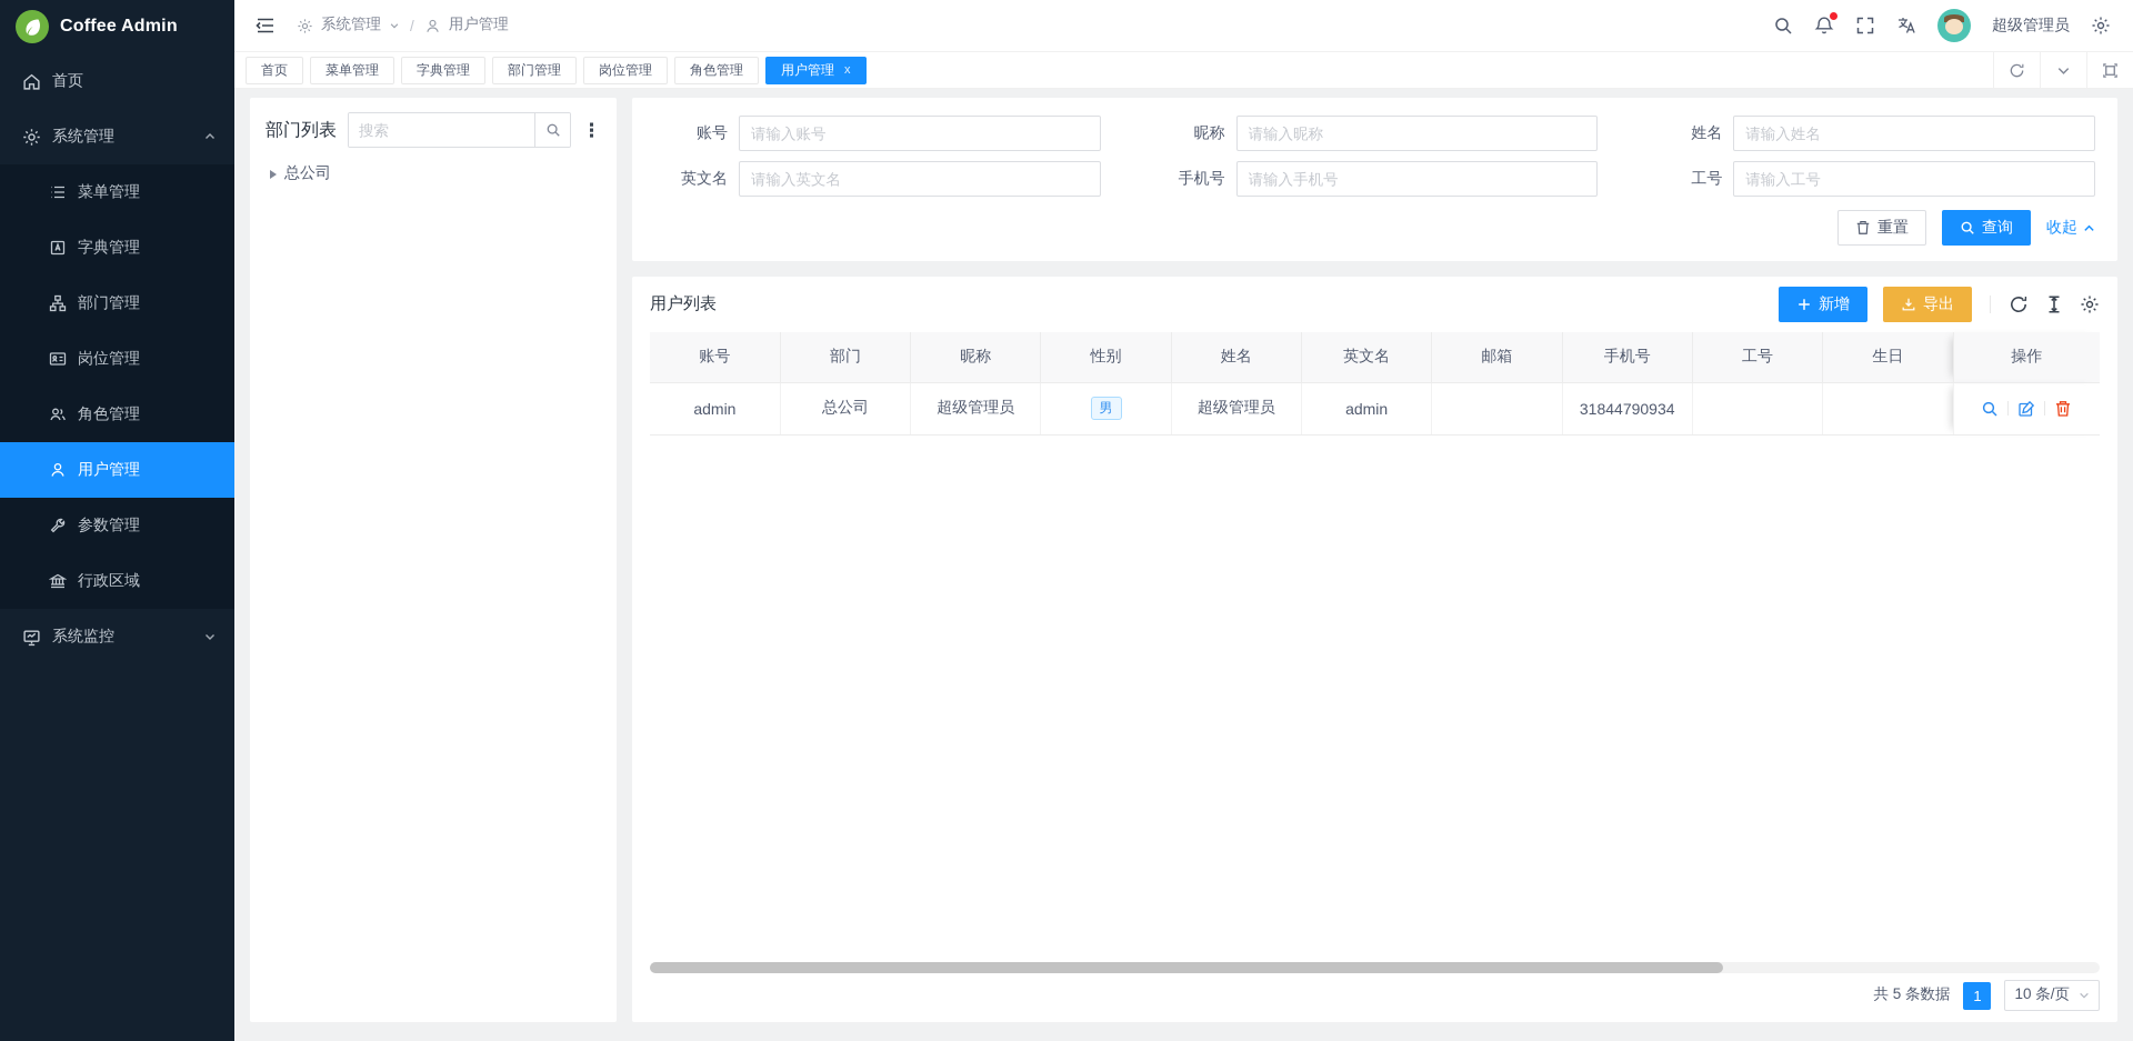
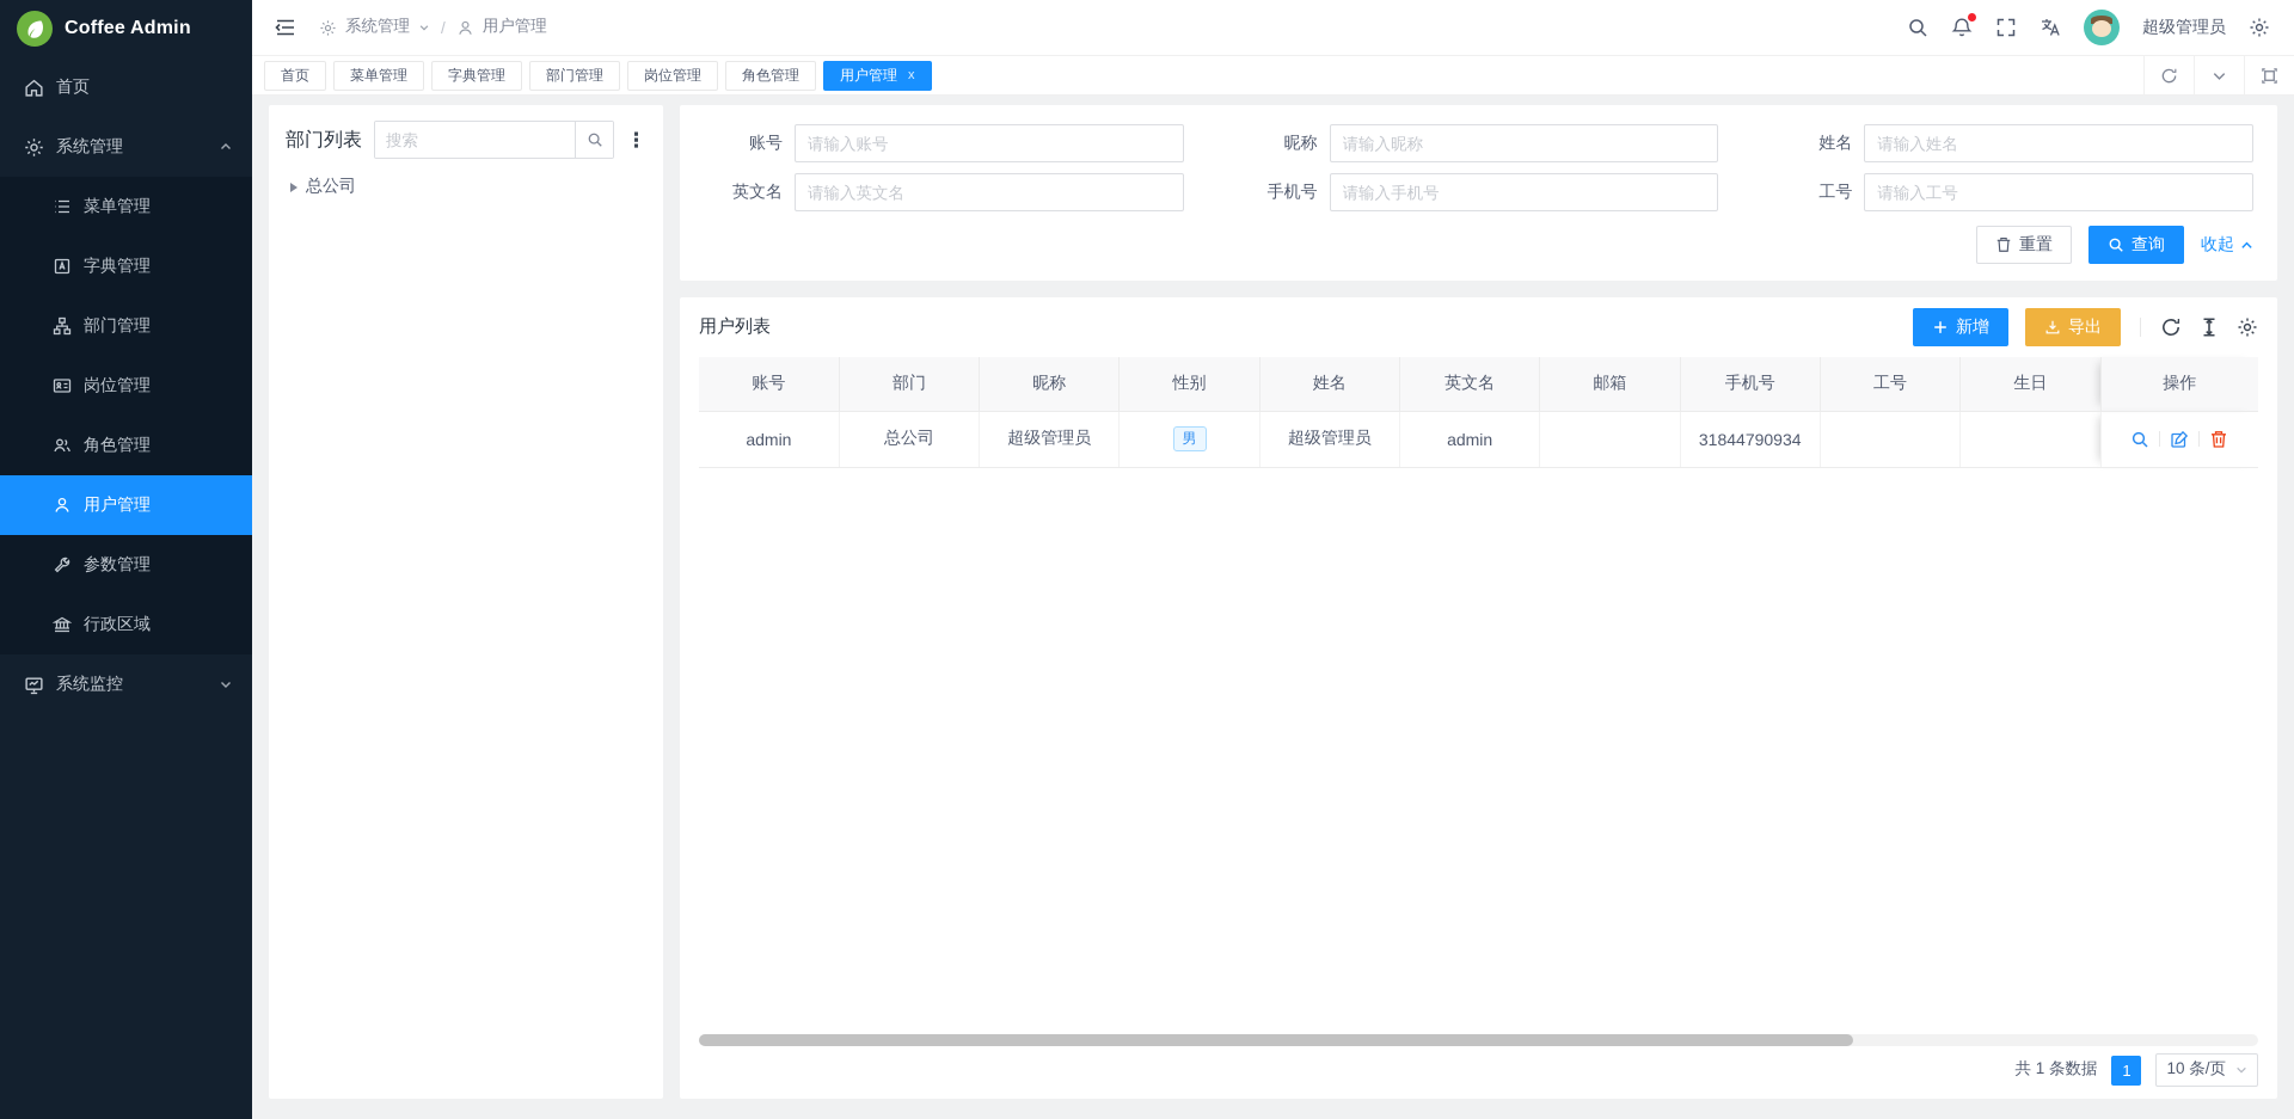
  Coffee Admin
  首页
  系统管理
  菜单管理
  字典管理
  部门管理
  岗位管理
  角色管理
  用户管理
  参数管理
  行政区域
  系统监控
  系统管理
  /
  用户管理
  超级管理员
  首页
  菜单管理
  字典管理
  部门管理
  岗位管理
  角色管理
  用户管理
  x
  部门列表
  搜索
  ⋮
  总公司
  账号
  请输入账号
  昵称
  请输入昵称
  姓名
  请输入姓名
  英文名
  请输入英文名
  手机号
  请输入手机号
  工号
  请输入工号
  重置
  查询
  收起
  用户列表
  新增
  导出
  账号	部门	昵称	性别	姓名	英文名	邮箱	手机号	工号	生日	操作
  admin	总公司	超级管理员	男	超级管理员	admin		31844790934
- 共 5 条数据
+ 共 1 条数据
  1
  10 条/页
